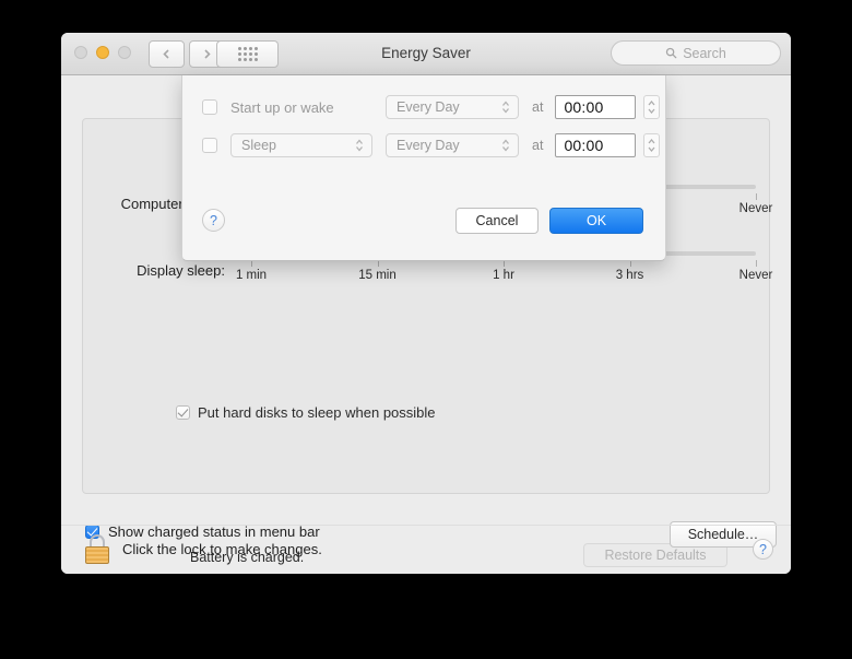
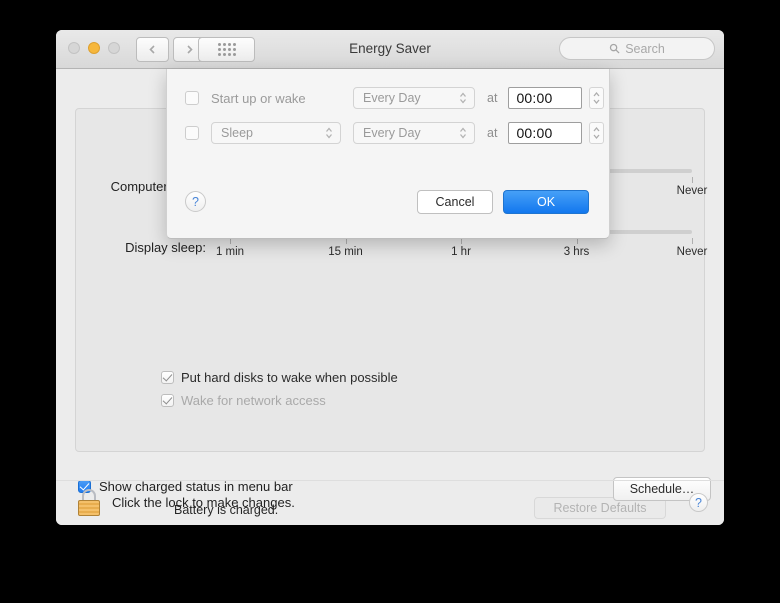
  Energy Saver
  Search
  Never
  Display sleep:
  1 min
  15 min
  1 hr
  3 hrs
  Never
- Put hard disks to sleep when possible
+ Put hard disks to wake when possible
+ Wake for network access
  Battery is charged.
  Restore Defaults
  Show charged status in menu bar
  Schedule…
  Click the lock to make changes.
  ?
  Start up or wake
  Every Day
  at
  00:00
  Sleep
  Every Day
  at
  00:00
  ?
  Cancel
  OK
